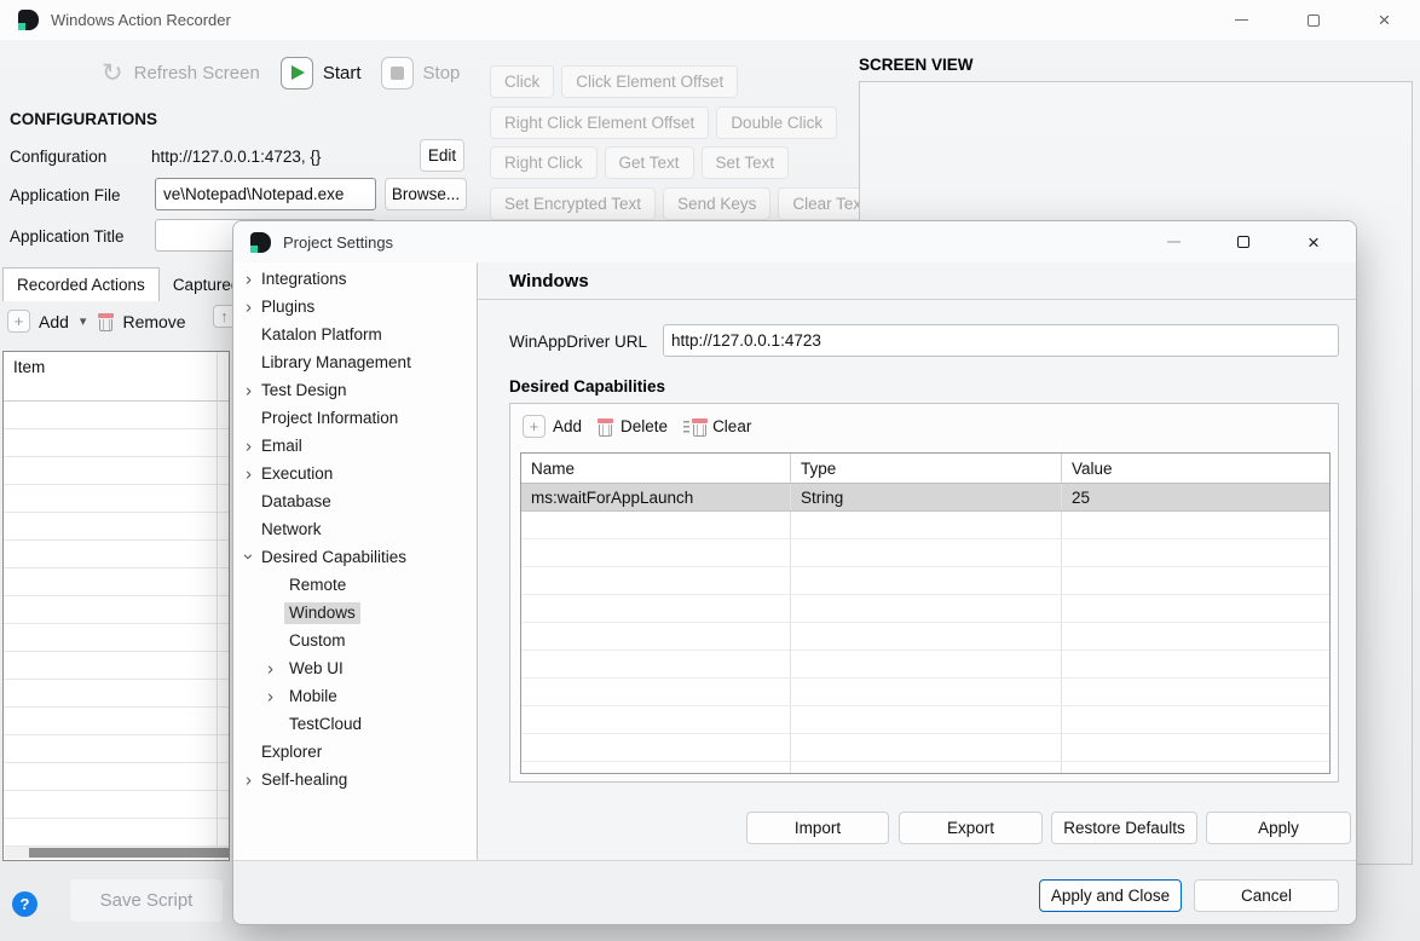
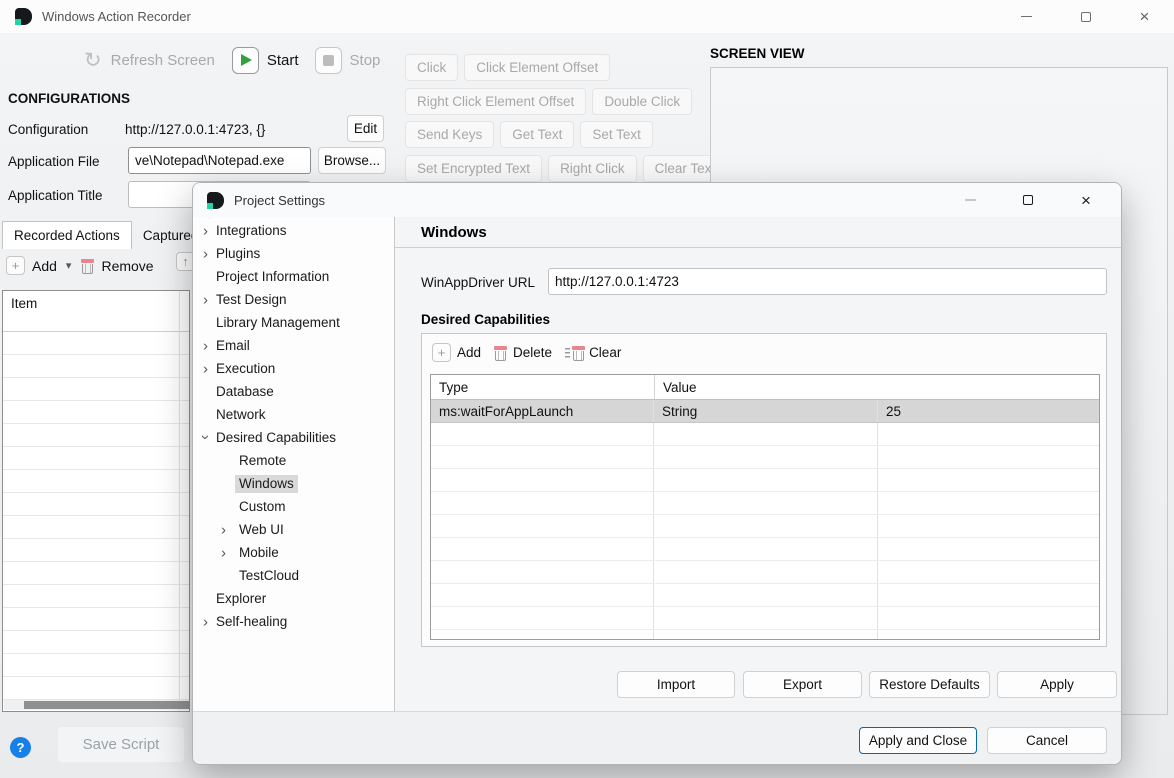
  Windows Action Recorder
  ×
  ↻
  Refresh Screen
  Start
  Stop
  Click
  Click Element Offset
  Right Click Element Offset
  Double Click
- Right Click
+ Send Keys
  Get Text
  Set Text
  Set Encrypted Text
- Send Keys
+ Right Click
  Clear Tex
  SCREEN VIEW
  CONFIGURATIONS
  Configuration
  http://127.0.0.1:4723, {}
  Edit
  Application File
  ve\Notepad\Notepad.exe
  Browse...
  Application Title
  Recorded Actions
  Capture
  +
  Add
  ▾
  Remove
  ↑
  Item
  ?
  Save Script
  Project Settings
  ×
  ›
  Integrations
  ›
  Plugins
- Katalon Platform
- Library Management
+ Project Information
  ›
  Test Design
- Project Information
+ Library Management
  ›
  Email
  ›
  Execution
  Database
  Network
  Desired Capabilities
  Remote
  Windows
  Custom
  ›
  Web UI
  ›
  Mobile
  TestCloud
  Explorer
  ›
  Self-healing
  Windows
  WinAppDriver URL
  http://127.0.0.1:4723
  Desired Capabilities
  +
  Add
  Delete
  Clear
- Name
  Type
  Value
  ms:waitForAppLaunch
  String
  25
  Import
  Export
  Restore Defaults
  Apply
  Apply and Close
  Cancel
